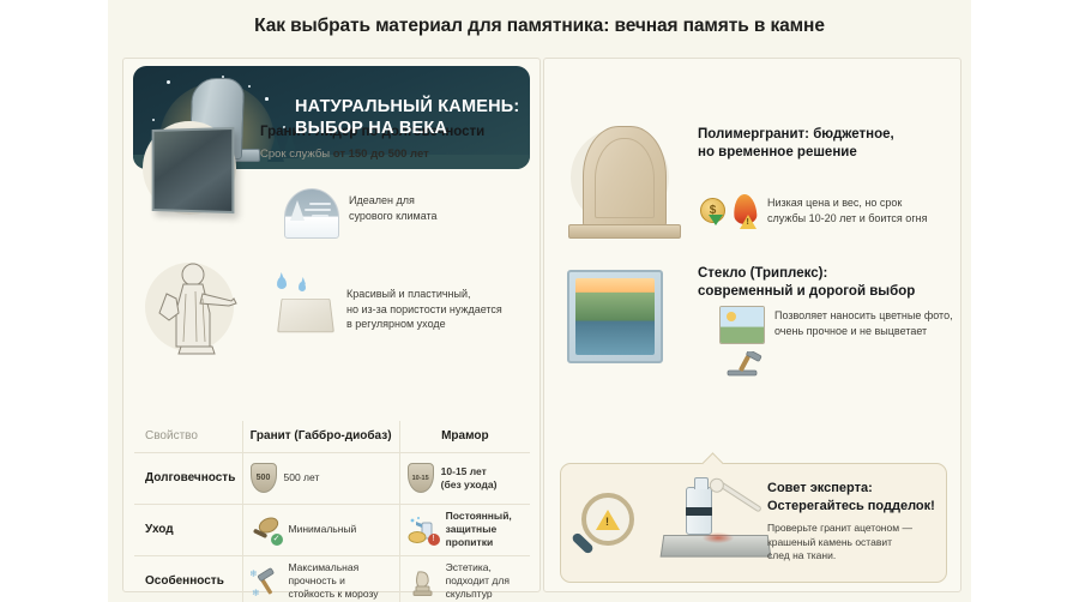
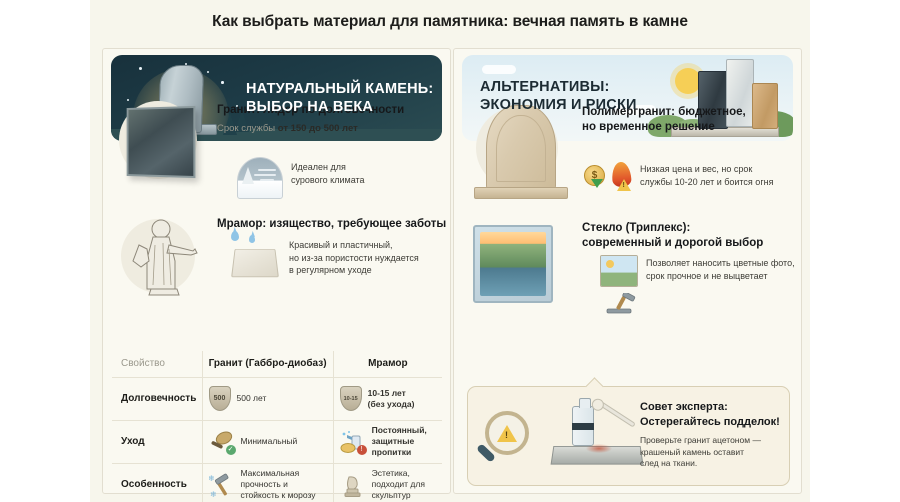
  Как выбрать материал для памятника: вечная память в камне
  НАТУРАЛЬНЫЙ КАМЕНЬ:
  ВЫБОР НА ВЕКА
  Гранит: лидер по долговечности
  Срок службы от 150 до 500 лет
  Идеален для
  сурового климата
+ Мрамор: изящество, требующее заботы
  Красивый и пластичный,
  но из-за пористости нуждается
  в регулярном уходе
  Свойство	Гранит (Габбро-диобаз)	Мрамор
  Долговечность	500 лет	10-15 лет (без ухода)
  Уход	Минимальный	Постоянный, защитные пропитки
  Особенность	❄ ❄ Максимальная прочность и стойкость к морозу	Эстетика, подходит для скульптур
+ АЛЬТЕРНАТИВЫ:
+ ЭКОНОМИЯ И РИСКИ
  Полимергранит: бюджетное,
  но временное решение
  $
  Низкая цена и вес, но срок
  службы 10-20 лет и боится огня
  Стекло (Триплекс):
  современный и дорогой выбор
  Позволяет наносить цветные фото,
- очень прочное и не выцветает
+ срок прочное и не выцветает
  Совет эксперта:
  Остерегайтесь подделок!
  Проверьте гранит ацетоном —
  крашеный камень оставит
  след на ткани.
